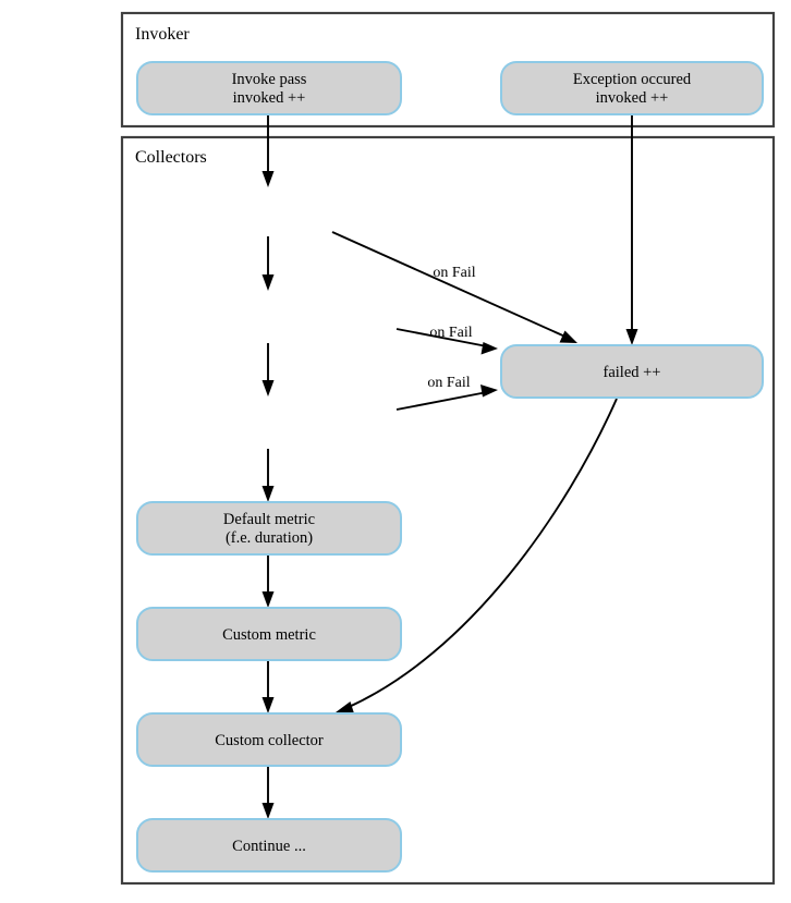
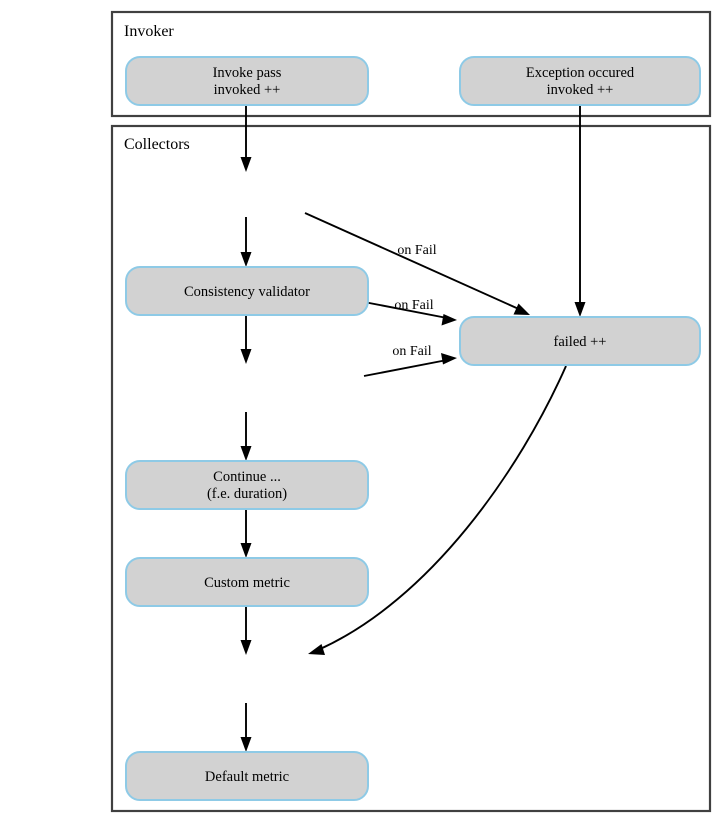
  Invoker
  Collectors
  on Fail
  on Fail
  on Fail
  Invoke pass
  invoked ++
  Exception occured
  invoked ++
+ Consistency validator
- Default metric
+ Continue ...
  (f.e. duration)
  Custom metric
- Custom collector
- Continue ...
+ Default metric
  failed ++
